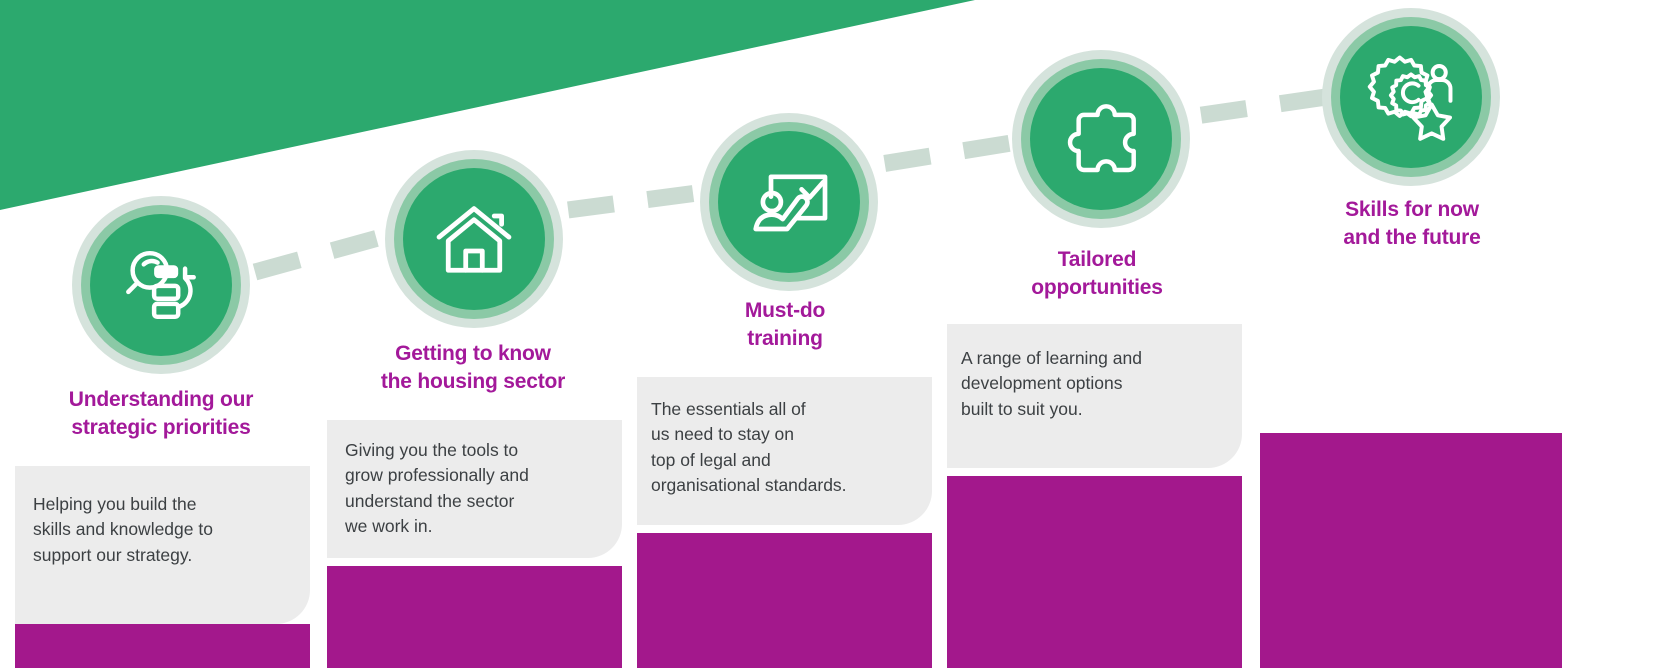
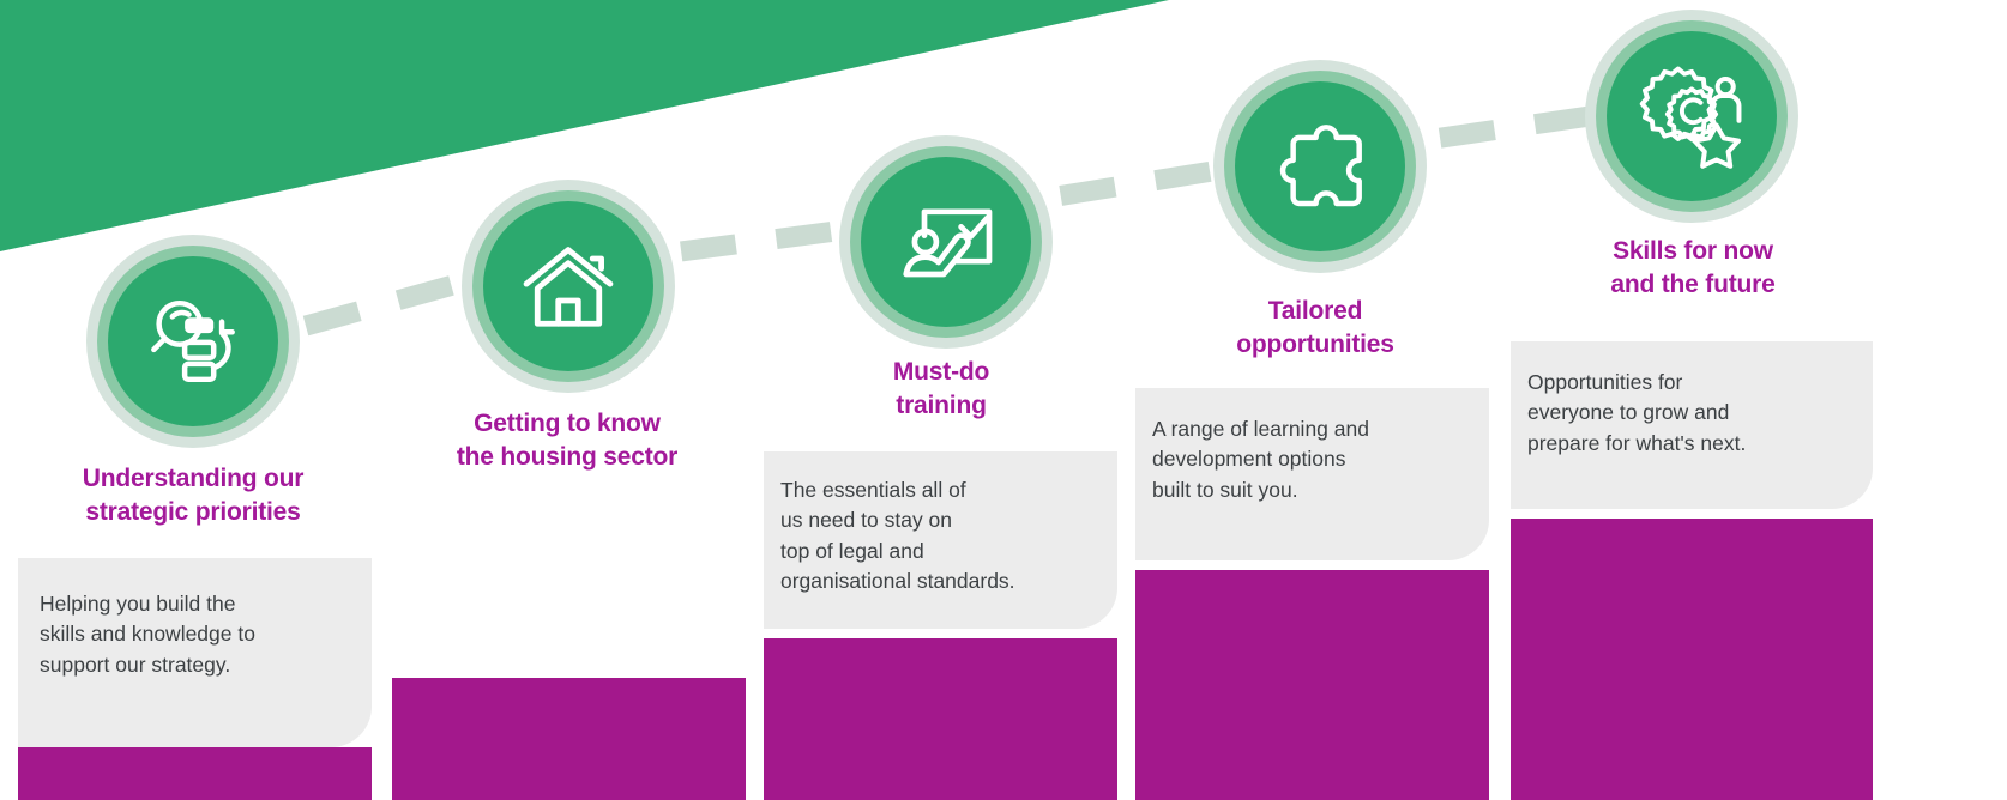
  Understanding our
  strategic priorities
  Helping you build the
  skills and knowledge to
  support our strategy.
  Getting to know
  the housing sector
- Giving you the tools to
- grow professionally and
- understand the sector
- we work in.
  Must-do
  training
  The essentials all of
  us need to stay on
  top of legal and
  organisational standards.
  Tailored
  opportunities
  A range of learning and
  development options
  built to suit you.
  Skills for now
  and the future
+ Opportunities for
+ everyone to grow and
+ prepare for what's next.
